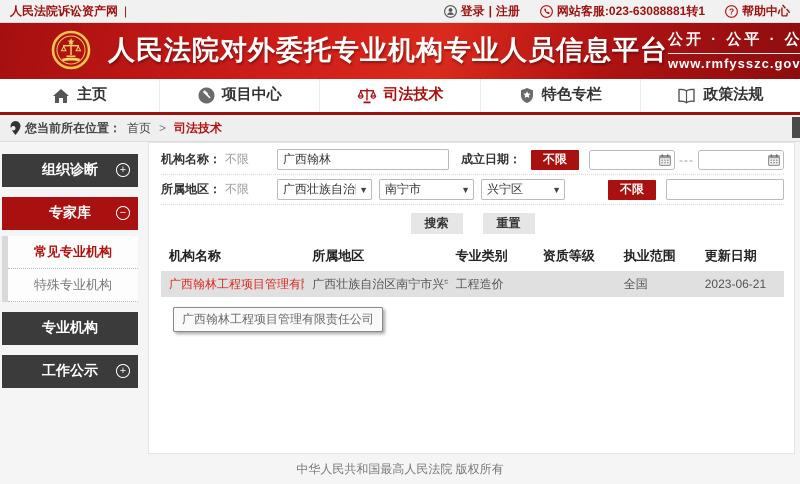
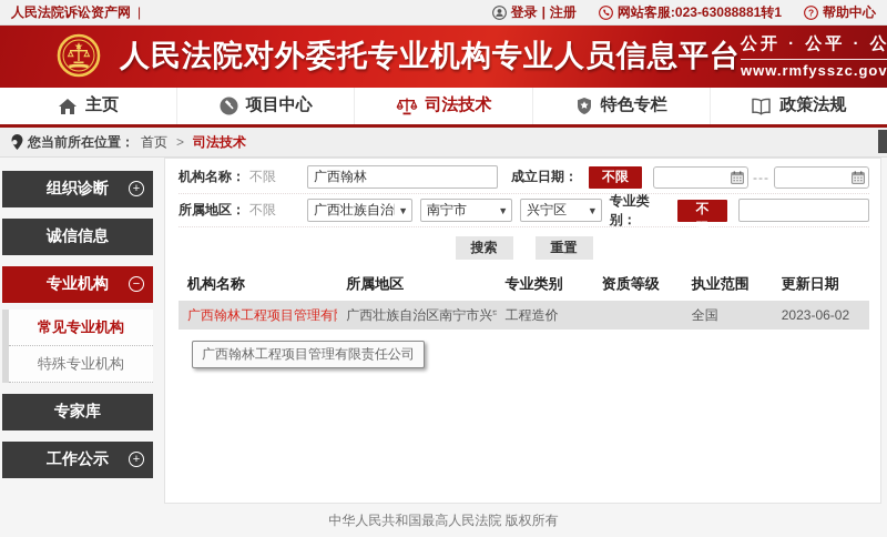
  人民法院诉讼资产网
  |
  登录
  |
  注册
  网站客服:023-63088881转1
  ?
  帮助中心
  人民法院对外委托专业机构专业人员信息平台
  公开 · 公平 · 公
  www.rmfysszc.gov
  主页
  项目中心
  司法技术
  特色专栏
  政策法规
  您当前所在位置：
  首页
  >
  司法技术
  组织诊断
  +
+ 诚信信息
- 专家库
+ 专业机构
  −
  常见专业机构
  特殊专业机构
- 专业机构
+ 专家库
  工作公示
  +
  机构名称：
  不限
  广西翰林
  成立日期：
  不限
  ---
  所属地区：
  不限
  广西壮族自治
  ▼
  南宁市
  ▼
  兴宁区
  ▼
+ 专业类别：
  不限
  搜索
  重置
  机构名称	所属地区	专业类别	资质等级	执业范围	更新日期
- 广西翰林工程项目管理有	广西壮族自治区南宁市兴	工程造价		全国	2023-06-21
+ 广西翰林工程项目管理有	广西壮族自治区南宁市兴	工程造价		全国	2023-06-02
  广西翰林工程项目管理有限责任公司
  中华人民共和国最高人民法院 版权所有
